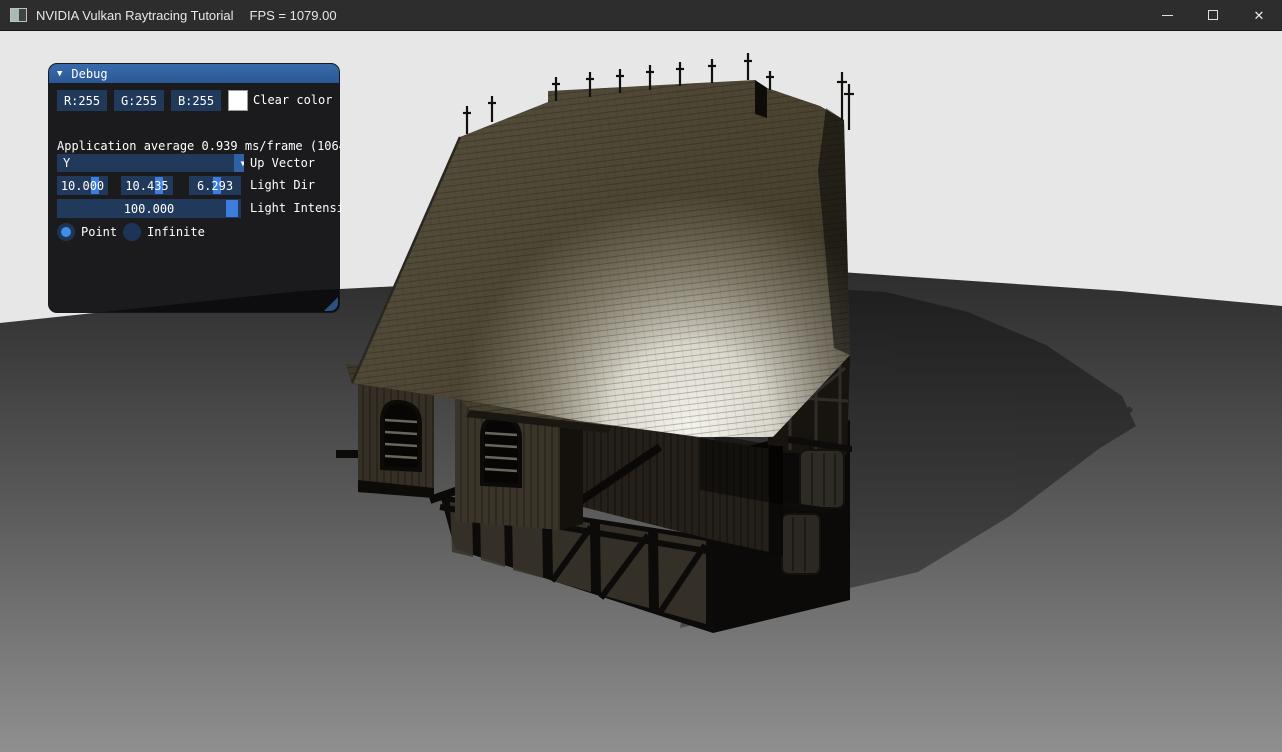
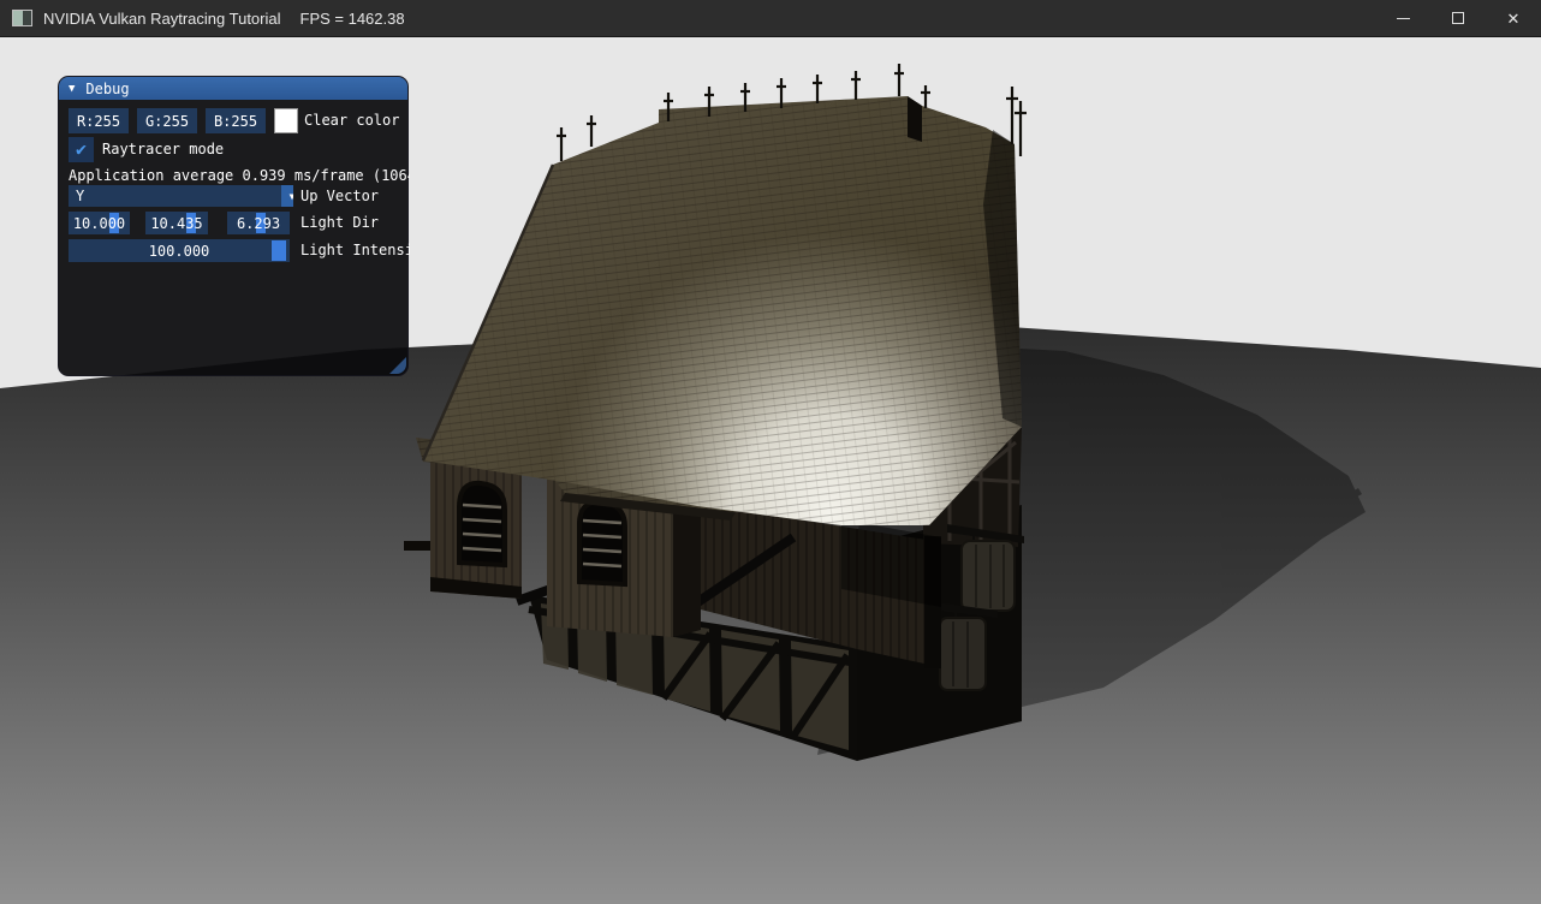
  NVIDIA Vulkan Raytracing Tutorial
- FPS = 1079.00
+ FPS = 1462.38
  ✕
  ▼
  Debug
  R:255
  G:255
  B:255
  Clear color
+ ✔
+ Raytracer mode
  Application average 0.939 ms/frame (106
  Y
  ▼
  Up Vector
  10.000
  10.435
  6.293
  Light Dir
  100.000
  Light Intensi
- Point
- Infinite
